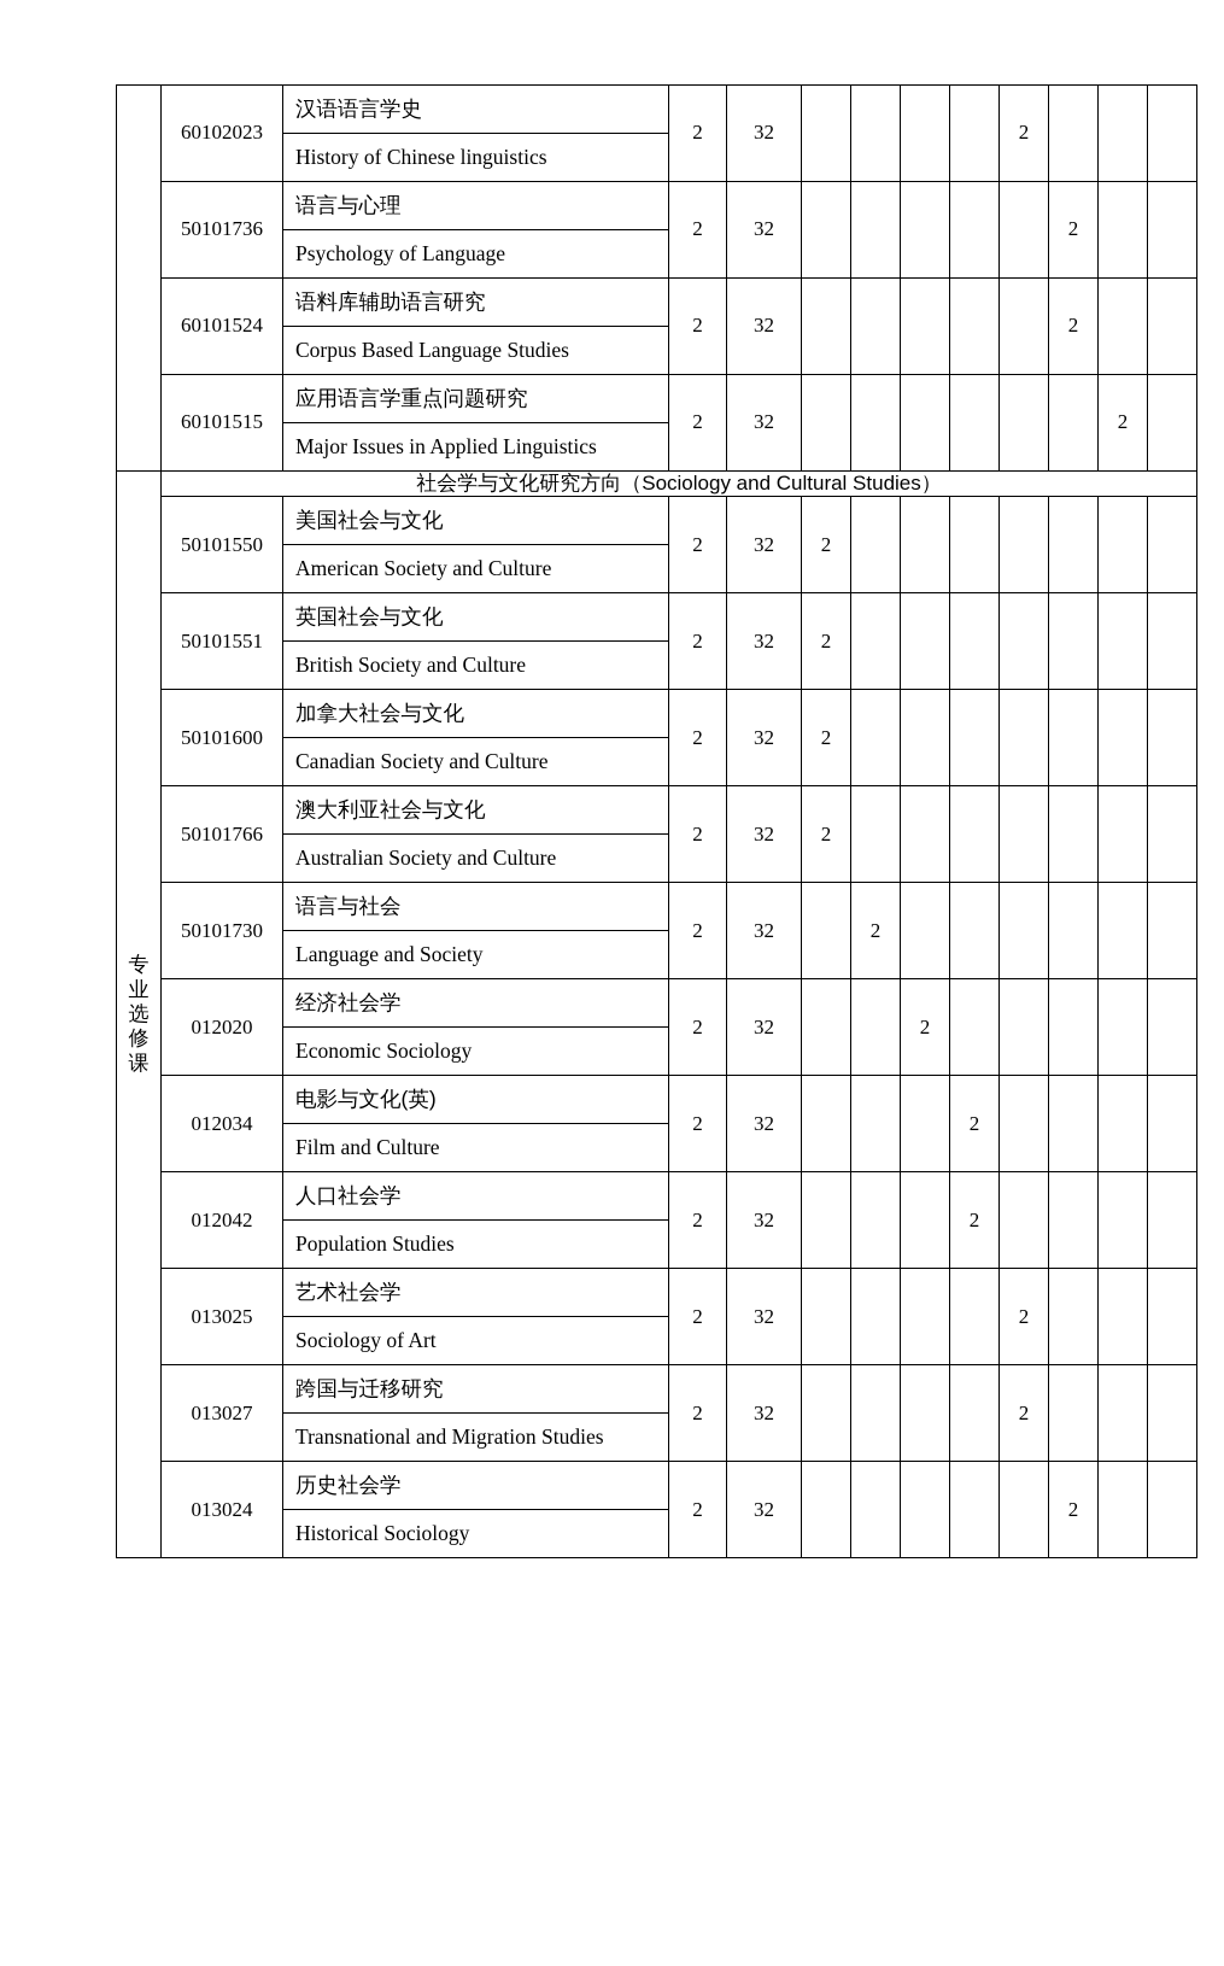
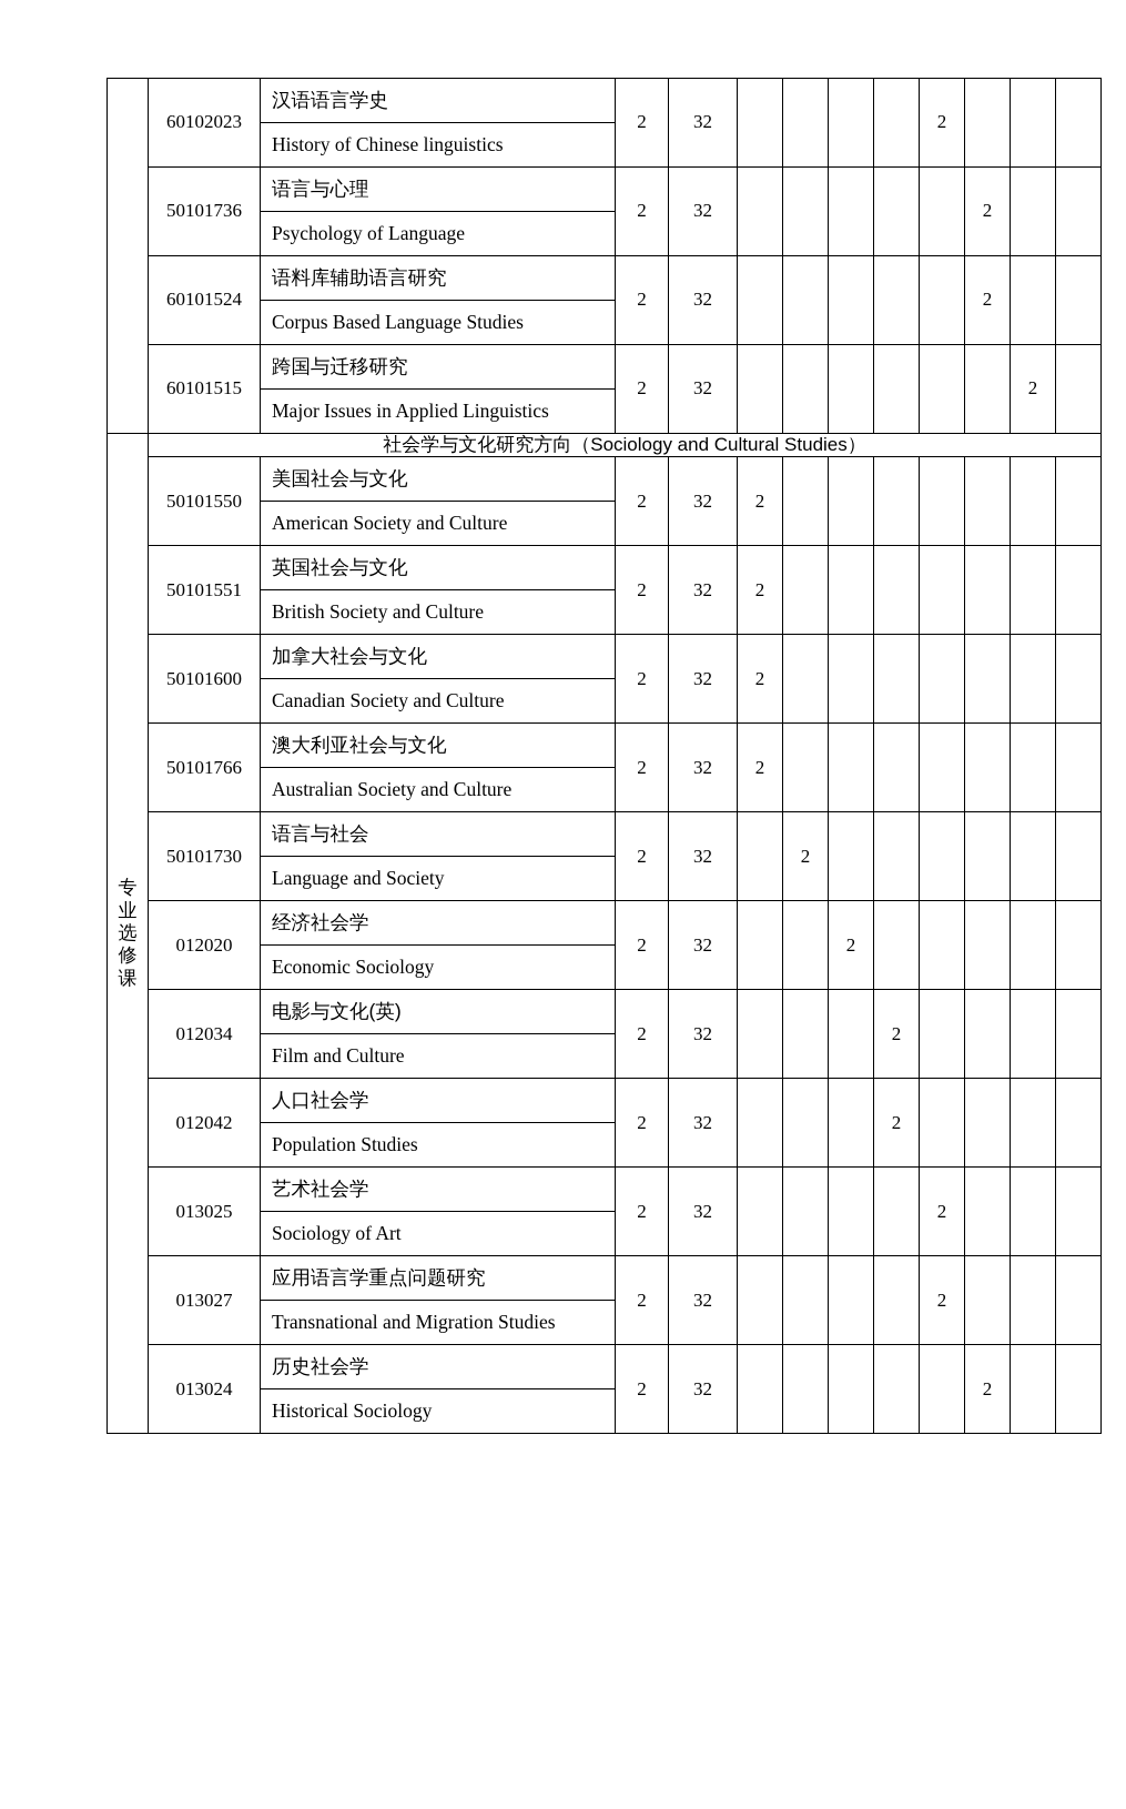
  	60102023	汉语语言学史History of Chinese linguistics	2	32					2
  50101736	语言与心理Psychology of Language	2	32						2
  60101524	语料库辅助语言研究Corpus Based Language Studies	2	32						2
- 60101515	应用语言学重点问题研究Major Issues in Applied Linguistics	2	32							2
+ 60101515	跨国与迁移研究Major Issues in Applied Linguistics	2	32							2
  专业选修课	社会学与文化研究方向（Sociology and Cultural Studies）
  50101550	美国社会与文化American Society and Culture	2	32	2
  50101551	英国社会与文化British Society and Culture	2	32	2
  50101600	加拿大社会与文化Canadian Society and Culture	2	32	2
  50101766	澳大利亚社会与文化Australian Society and Culture	2	32	2
  50101730	语言与社会Language and Society	2	32		2
  012020	经济社会学Economic Sociology	2	32			2
  012034	电影与文化(英)Film and Culture	2	32				2
  012042	人口社会学Population Studies	2	32				2
  013025	艺术社会学Sociology of Art	2	32					2
- 013027	跨国与迁移研究Transnational and Migration Studies	2	32					2
+ 013027	应用语言学重点问题研究Transnational and Migration Studies	2	32					2
  013024	历史社会学Historical Sociology	2	32						2
